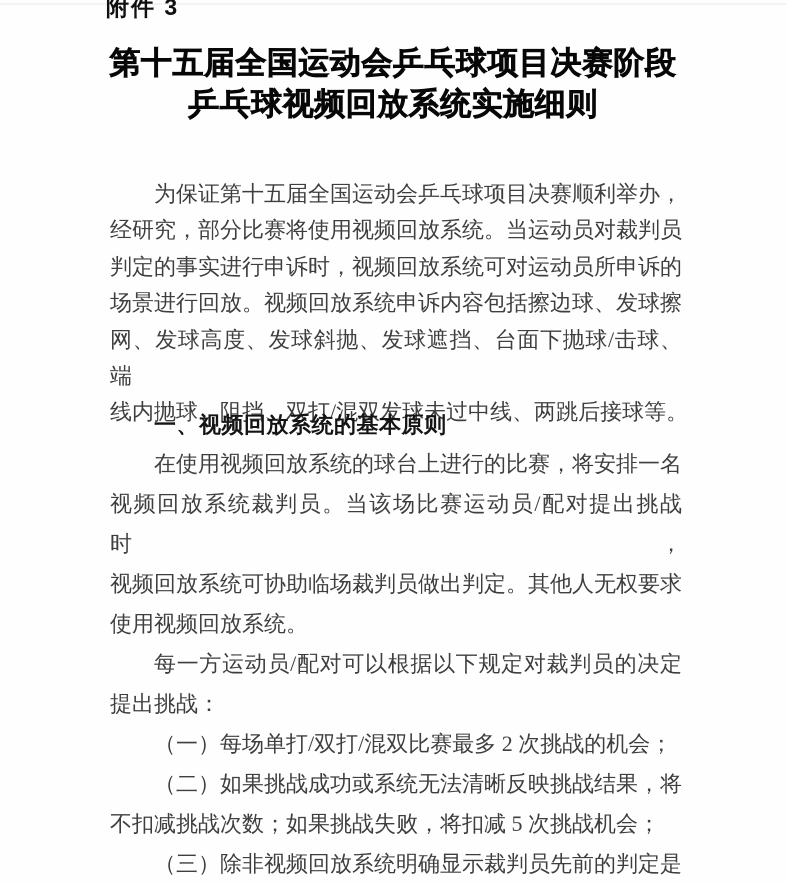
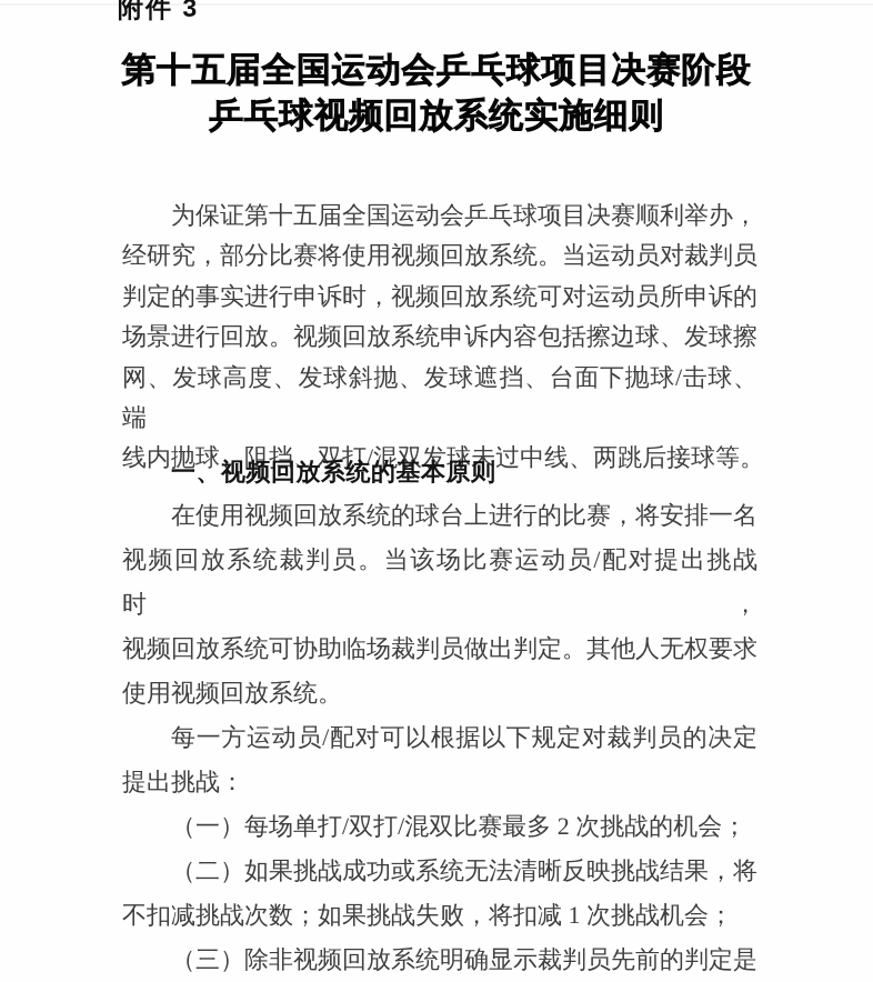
  附件 3
  第十五届全国运动会乒乓球项目决赛阶段
  乒乓球视频回放系统实施细则
  为保证第十五届全国运动会乒乓球项目决赛顺利举办，
  经研究，部分比赛将使用视频回放系统。当运动员对裁判员
  判定的事实进行申诉时，视频回放系统可对运动员所申诉的
  场景进行回放。视频回放系统申诉内容包括擦边球、发球擦
  网、发球高度、发球斜抛、发球遮挡、台面下抛球/击球、端
  线内抛球、阻挡、双打/混双发球未过中线、两跳后接球等。
  一、视频回放系统的基本原则
  在使用视频回放系统的球台上进行的比赛，将安排一名
  视频回放系统裁判员。当该场比赛运动员/配对提出挑战时，
  视频回放系统可协助临场裁判员做出判定。其他人无权要求
  使用视频回放系统。
  每一方运动员/配对可以根据以下规定对裁判员的决定
  提出挑战：
  （一）每场单打/双打/混双比赛最多 2 次挑战的机会；
  （二）如果挑战成功或系统无法清晰反映挑战结果，将
- 不扣减挑战次数；如果挑战失败，将扣减 5 次挑战机会；
+ 不扣减挑战次数；如果挑战失败，将扣减 1 次挑战机会；
  （三）除非视频回放系统明确显示裁判员先前的判定是
